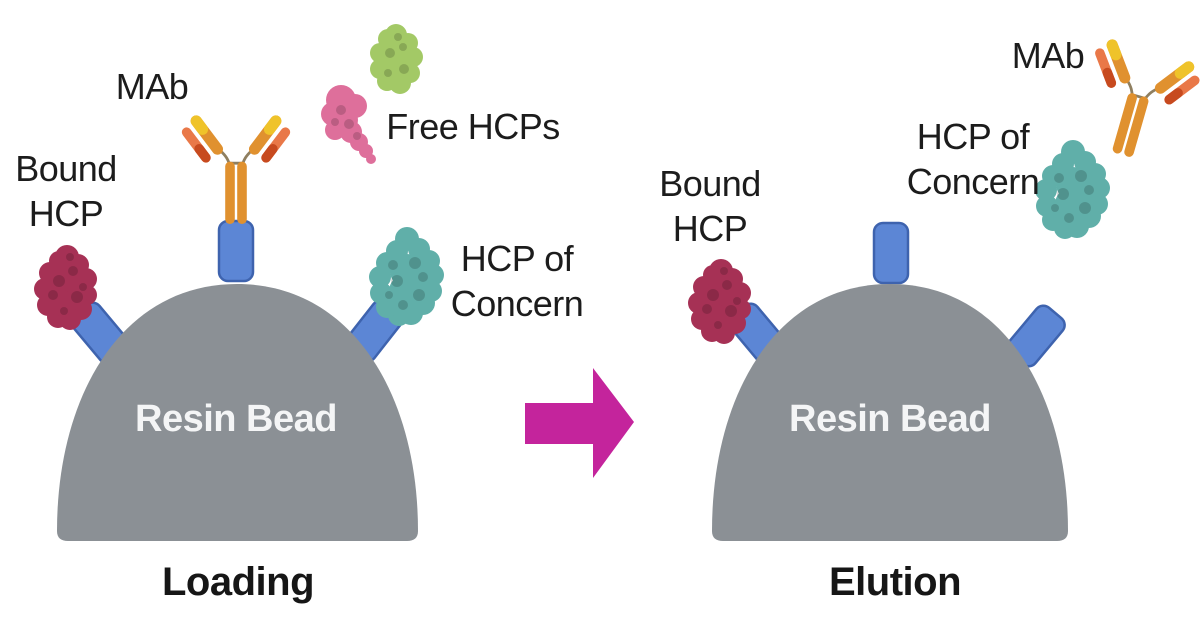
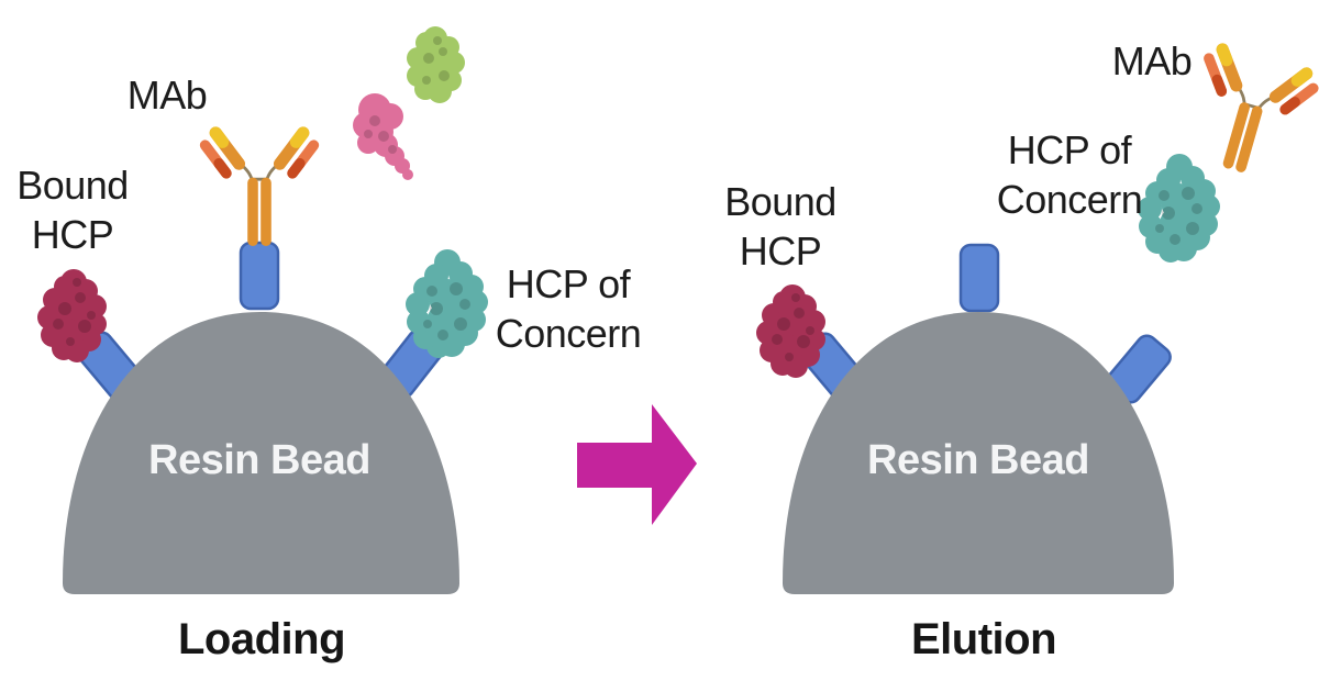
  Bound
  HCP
  MAb
- Free HCPs
  HCP of
  Concern
  Resin Bead
  Loading
  Bound
  HCP
  HCP of
  Concern
  MAb
  Resin Bead
  Elution
